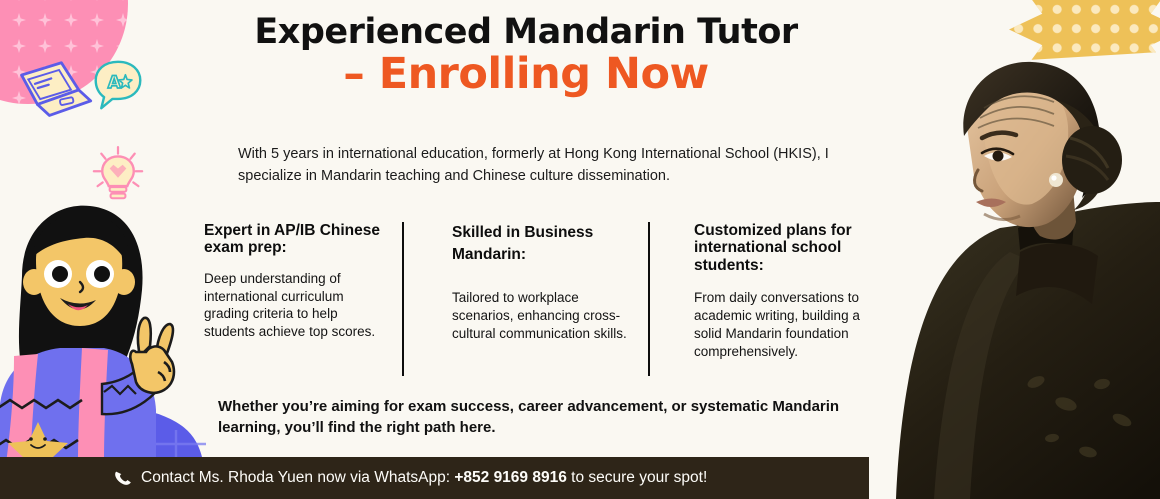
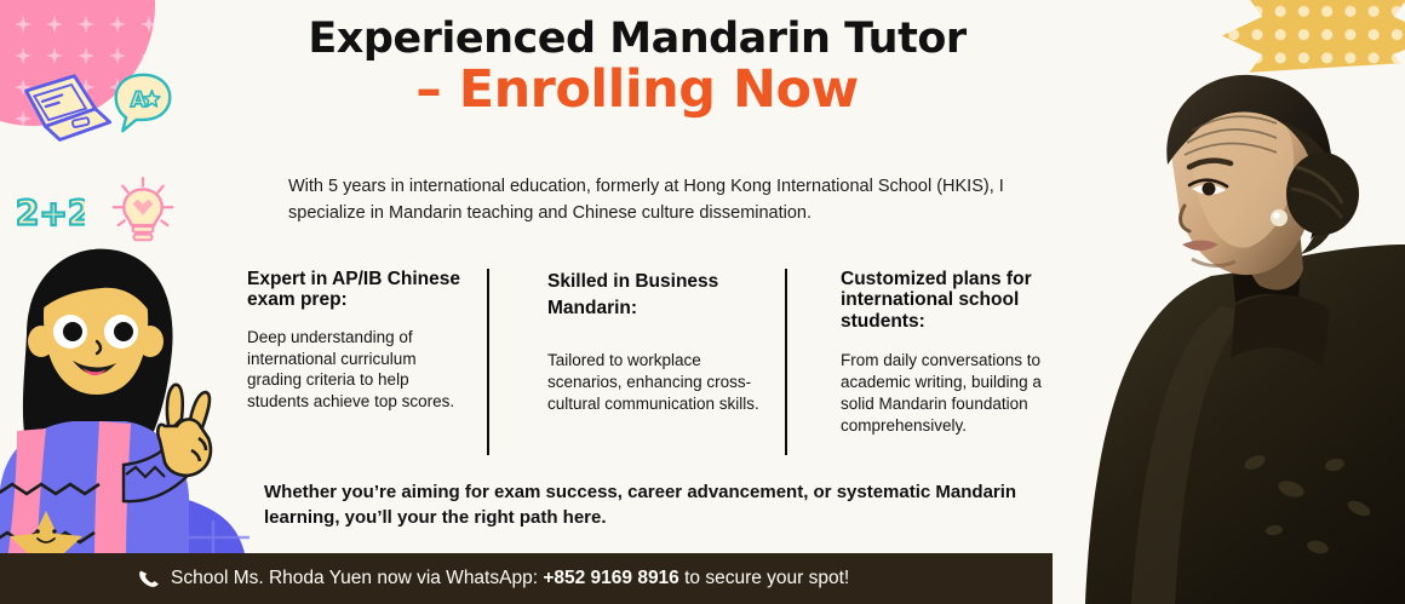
  A
+ 2+2
  Experienced Mandarin Tutor
  – Enrolling Now
  With 5 years in international education, formerly at Hong Kong International School (HKIS), I specialize in Mandarin teaching and Chinese culture dissemination.
  Expert in AP/IB Chinese exam prep:
  Deep understanding of international curriculum grading criteria to help students achieve top scores.
  Skilled in Business Mandarin:
  Tailored to workplace scenarios, enhancing cross-cultural communication skills.
  Customized plans for international school students:
  From daily conversations to academic writing, building a solid Mandarin foundation comprehensively.
- Whether you’re aiming for exam success, career advancement, or systematic Mandarin learning, you’ll find the right path here.
+ Whether you’re aiming for exam success, career advancement, or systematic Mandarin learning, you’ll your the right path here.
- Contact Ms. Rhoda Yuen now via WhatsApp:
+ School Ms. Rhoda Yuen now via WhatsApp:
  +852 9169 8916
  to secure your spot!
